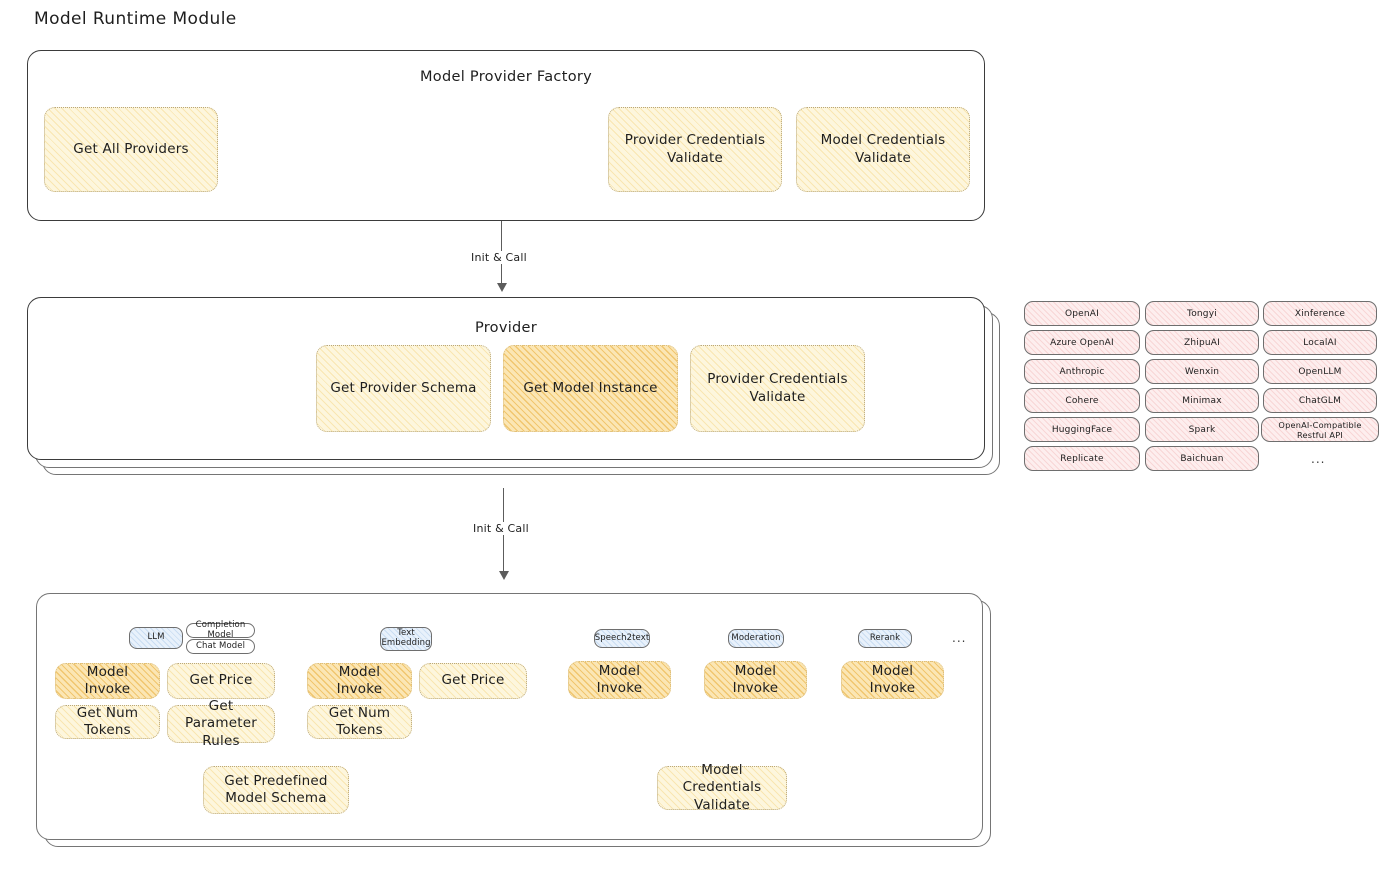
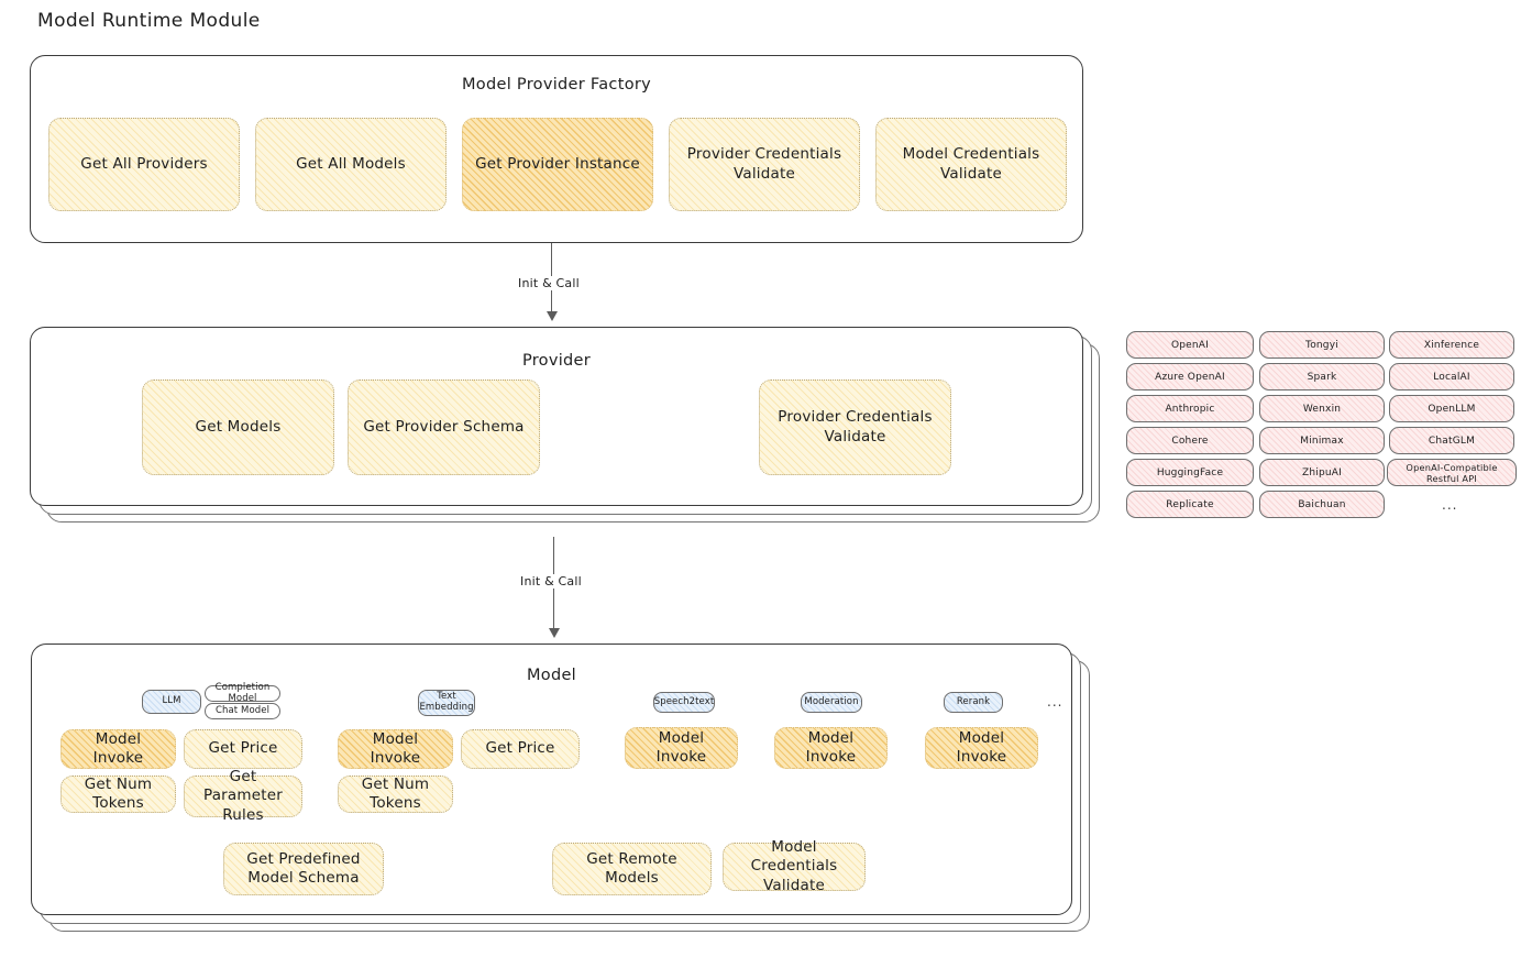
  Model Runtime Module
  Model Provider Factory
  Get All Providers
+ Get All Models
+ Get Provider Instance
  Provider Credentials Validate
  Model Credentials Validate
  Init & Call
  Provider
+ Get Models
  Get Provider Schema
- Get Model Instance
  Provider Credentials Validate
  OpenAI
  Azure OpenAI
  Anthropic
  Cohere
  HuggingFace
  Replicate
  Tongyi
- ZhipuAI
+ Spark
  Wenxin
  Minimax
- Spark
+ ZhipuAI
  Baichuan
  Xinference
  LocalAI
  OpenLLM
  ChatGLM
  OpenAI-Compatible Restful API
  ...
  Init & Call
+ Model
  LLM
  Completion Model
  Chat Model
  Model Invoke
  Get Price
  Get Num Tokens
  Get Parameter Rules
  Text Embedding
  Model Invoke
  Get Price
  Get Num Tokens
  Speech2text
  Model Invoke
  Moderation
  Model Invoke
  Rerank
  Model Invoke
  ...
  Get Predefined Model Schema
+ Get Remote Models
  Model Credentials Validate
